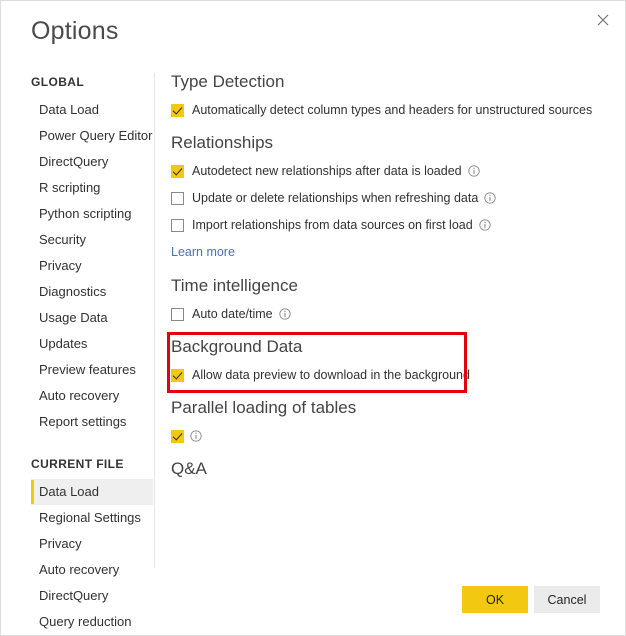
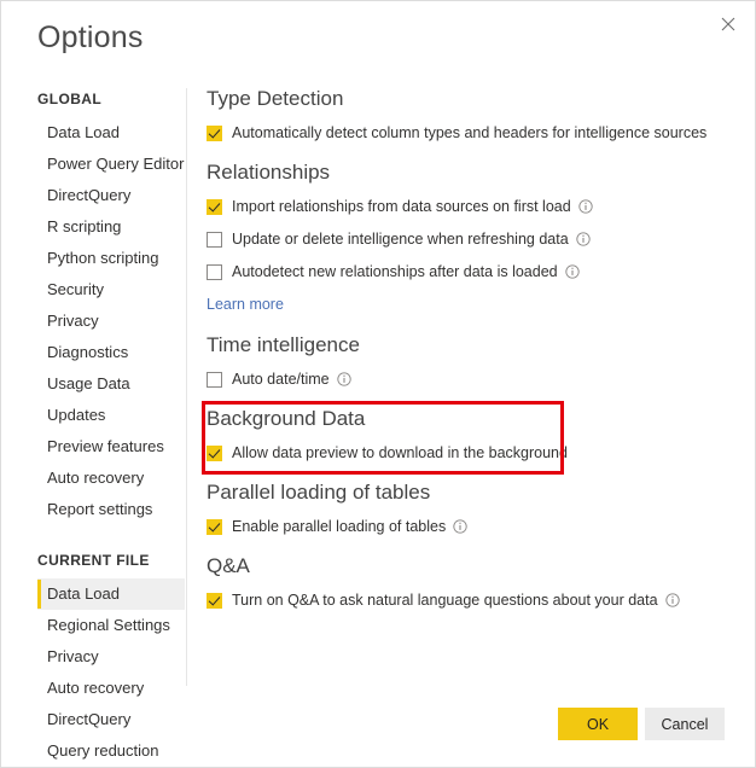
  Options
  GLOBAL
  Data Load
  Power Query Editor
  DirectQuery
  R scripting
  Python scripting
  Security
  Privacy
  Diagnostics
  Usage Data
  Updates
  Preview features
  Auto recovery
  Report settings
  CURRENT FILE
  Data Load
  Regional Settings
  Privacy
  Auto recovery
  DirectQuery
  Query reduction
  Type Detection
- Automatically detect column types and headers for unstructured sources
+ Automatically detect column types and headers for intelligence sources
  Relationships
- Autodetect new relationships after data is loaded
+ Import relationships from data sources on first load
- Update or delete relationships when refreshing data
+ Update or delete intelligence when refreshing data
- Import relationships from data sources on first load
+ Autodetect new relationships after data is loaded
  Learn more
  Time intelligence
  Auto date/time
  Background Data
  Allow data preview to download in the background
  Parallel loading of tables
+ Enable parallel loading of tables
  Q&A
+ Turn on Q&A to ask natural language questions about your data
  OK
  Cancel
